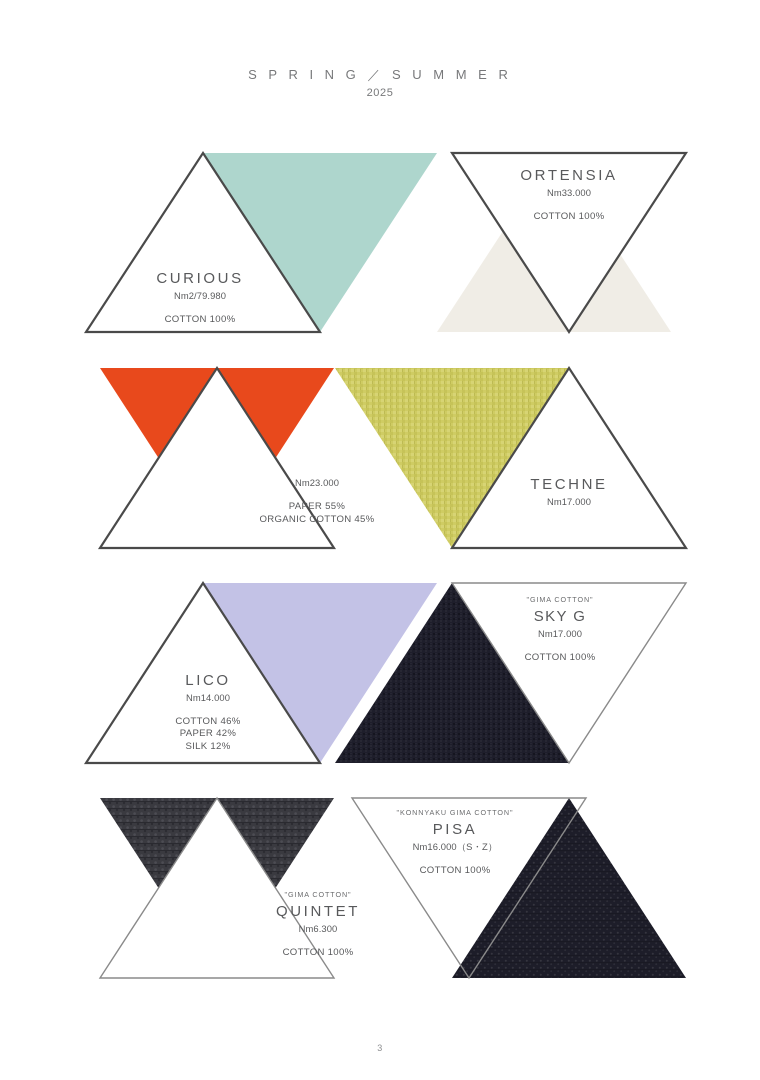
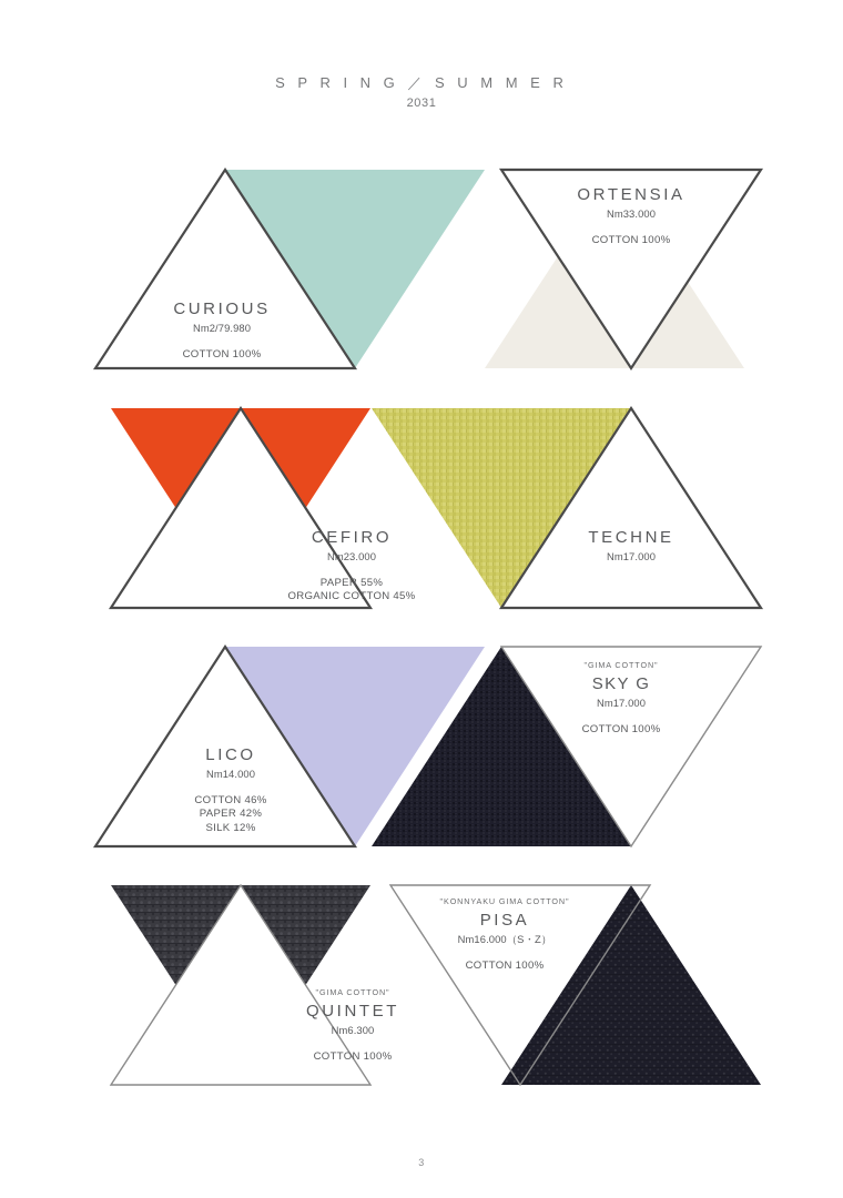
  S P R I N G ／ S U M M E R
- 2025
+ 2031
  CURIOUS
  Nm2/79.980
  COTTON 100%
  ORTENSIA
  Nm33.000
  COTTON 100%
+ CEFIRO
  Nm23.000
  PAPER 55%
  ORGANIC COTTON 45%
  TECHNE
  Nm17.000
  LICO
  Nm14.000
  COTTON 46%
  PAPER 42%
  SILK 12%
  "GIMA COTTON"
  SKY G
  Nm17.000
  COTTON 100%
  "GIMA COTTON"
  QUINTET
  Nm6.300
  COTTON 100%
  "KONNYAKU GIMA COTTON"
  PISA
  Nm16.000（S・Z）
  COTTON 100%
  3
